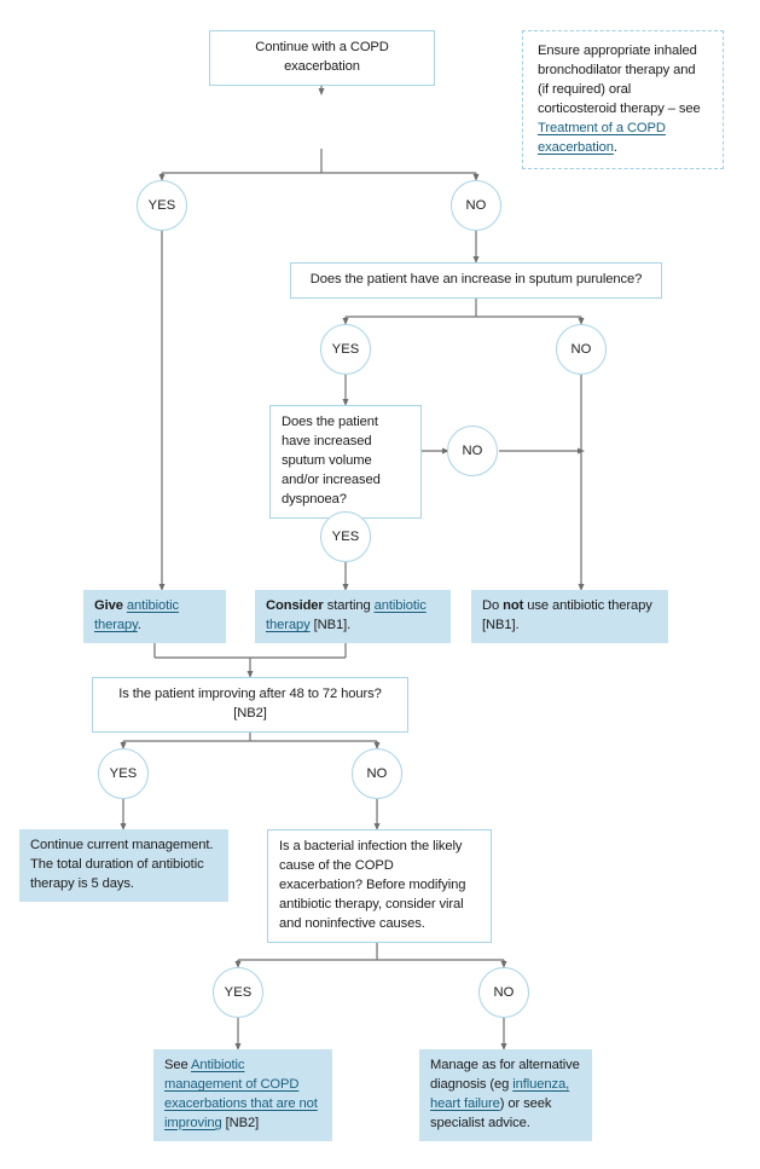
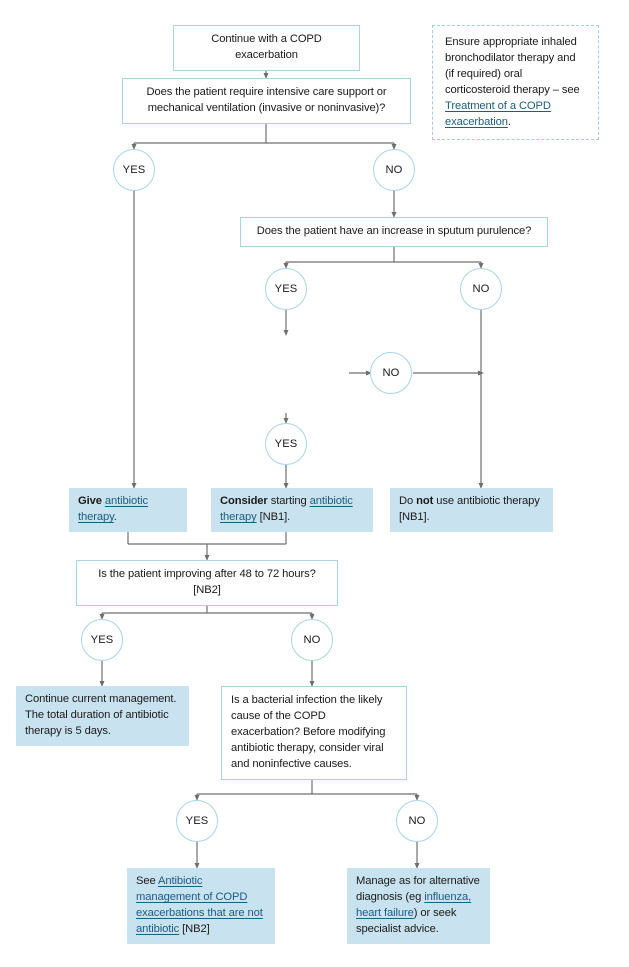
  Ensure appropriate inhaled bronchodilator therapy and (if required) oral corticosteroid therapy – see Treatment of a COPD exacerbation.
  Continue with a COPD exacerbation
+ Does the patient require intensive care support or mechanical ventilation (invasive or noninvasive)?
  YES
  NO
  Does the patient have an increase in sputum purulence?
  YES
  NO
- Does the patient have increased sputum volume and/or increased dyspnoea?
  NO
  YES
  Give antibiotic therapy.
  Consider starting antibiotic therapy [NB1].
  Do not use antibiotic therapy [NB1].
  Is the patient improving after 48 to 72 hours? [NB2]
  YES
  NO
  Continue current management. The total duration of antibiotic therapy is 5 days.
  Is a bacterial infection the likely cause of the COPD exacerbation? Before modifying antibiotic therapy, consider viral and noninfective causes.
  YES
  NO
- See Antibiotic management of COPD exacerbations that are not improving [NB2]
+ See Antibiotic management of COPD exacerbations that are not antibiotic [NB2]
  Manage as for alternative diagnosis (eg influenza, heart failure) or seek specialist advice.
